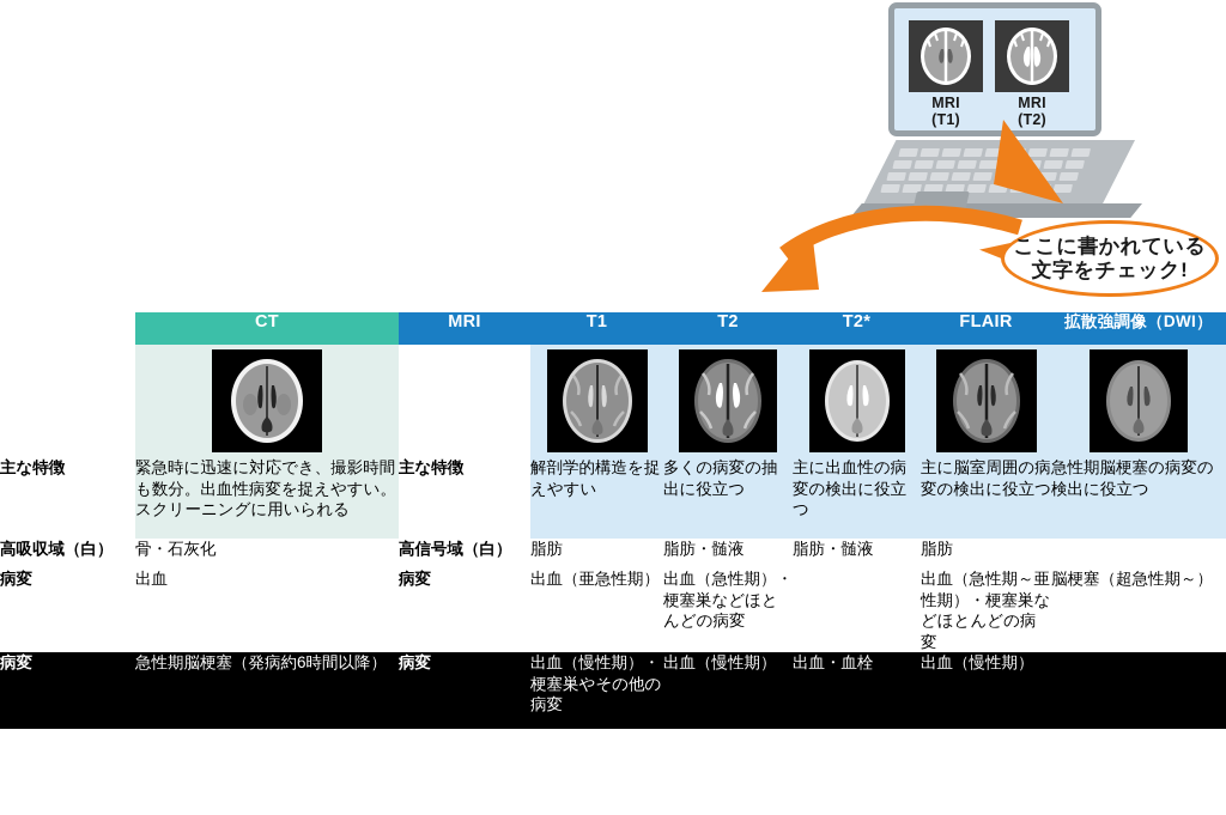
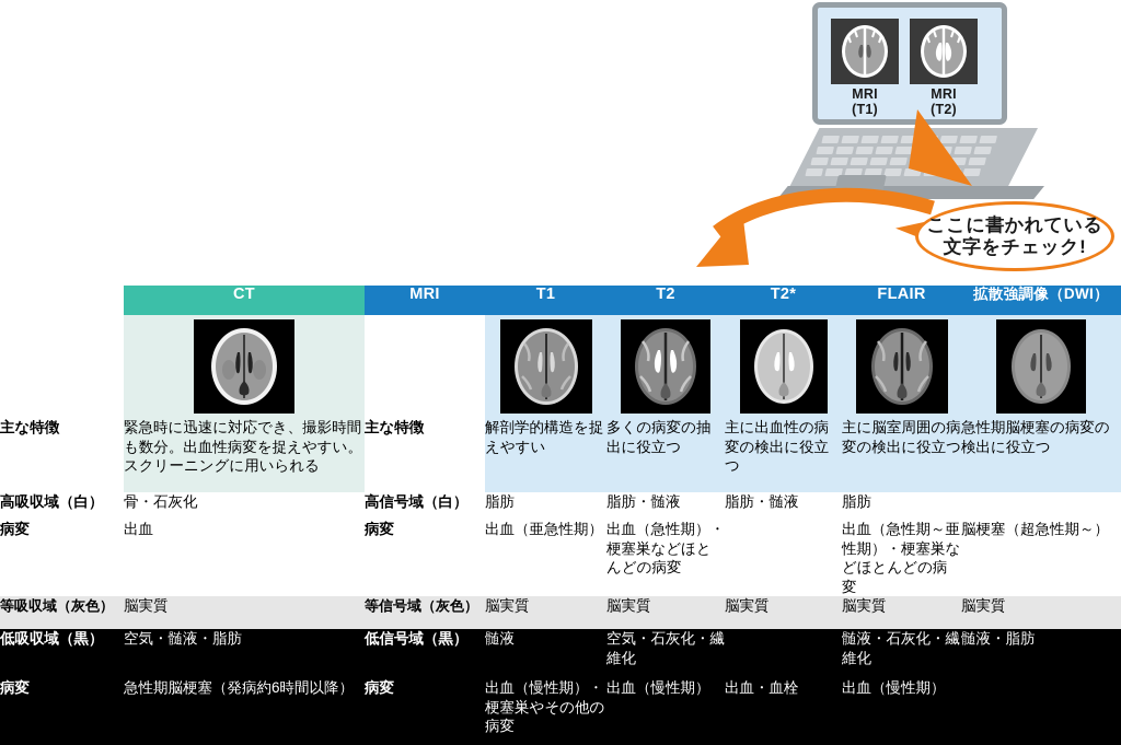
  MRI
  (T1)
  MRI
  (T2)
  ここに書かれている
  文字をチェック!
  	CT	MRI	T1	T2	T2*	FLAIR	拡散強調像（DWI）
  主な特徴	緊急時に迅速に対応でき、撮影時間も数分。出血性病変を捉えやすい。スクリーニングに用いられる	主な特徴	解剖学的構造を捉えやすい	多くの病変の抽出に役立つ	主に出血性の病変の検出に役立つ	主に脳室周囲の病変の検出に役立つ	急性期脳梗塞の病変の検出に役立つ
  高吸収域（白）	骨・石灰化	高信号域（白）	脂肪	脂肪・髄液	脂肪・髄液	脂肪
  病変	出血	病変	出血（亜急性期）	出血（急性期）・梗塞巣などほとんどの病変		出血（急性期～亜性期）・梗塞巣などほとんどの病変	脳梗塞（超急性期～）
+ 等吸収域（灰色）	脳実質	等信号域（灰色）	脳実質	脳実質	脳実質	脳実質	脳実質
+ 低吸収域（黒）	空気・髄液・脂肪	低信号域（黒）	髄液	空気・石灰化・繊維化		髄液・石灰化・繊維化	髄液・脂肪
  病変	急性期脳梗塞（発病約6時間以降）	病変	出血（慢性期）・梗塞巣やその他の病変	出血（慢性期）	出血・血栓	出血（慢性期）
